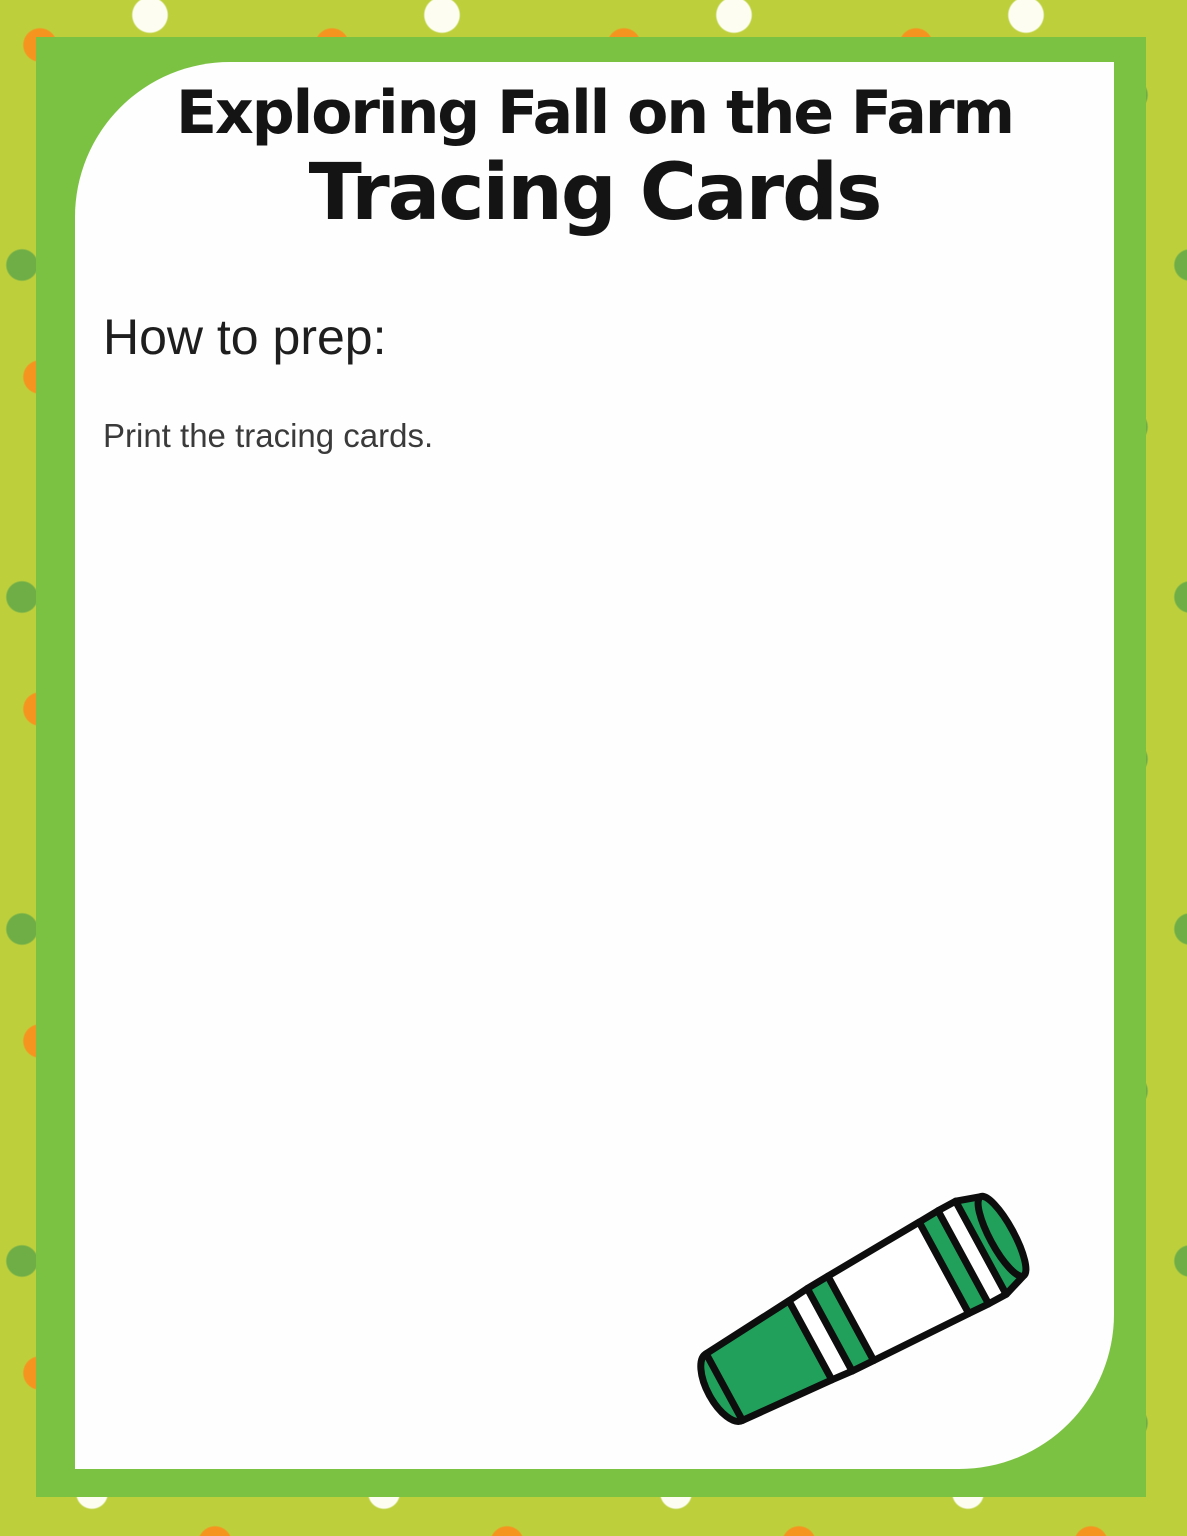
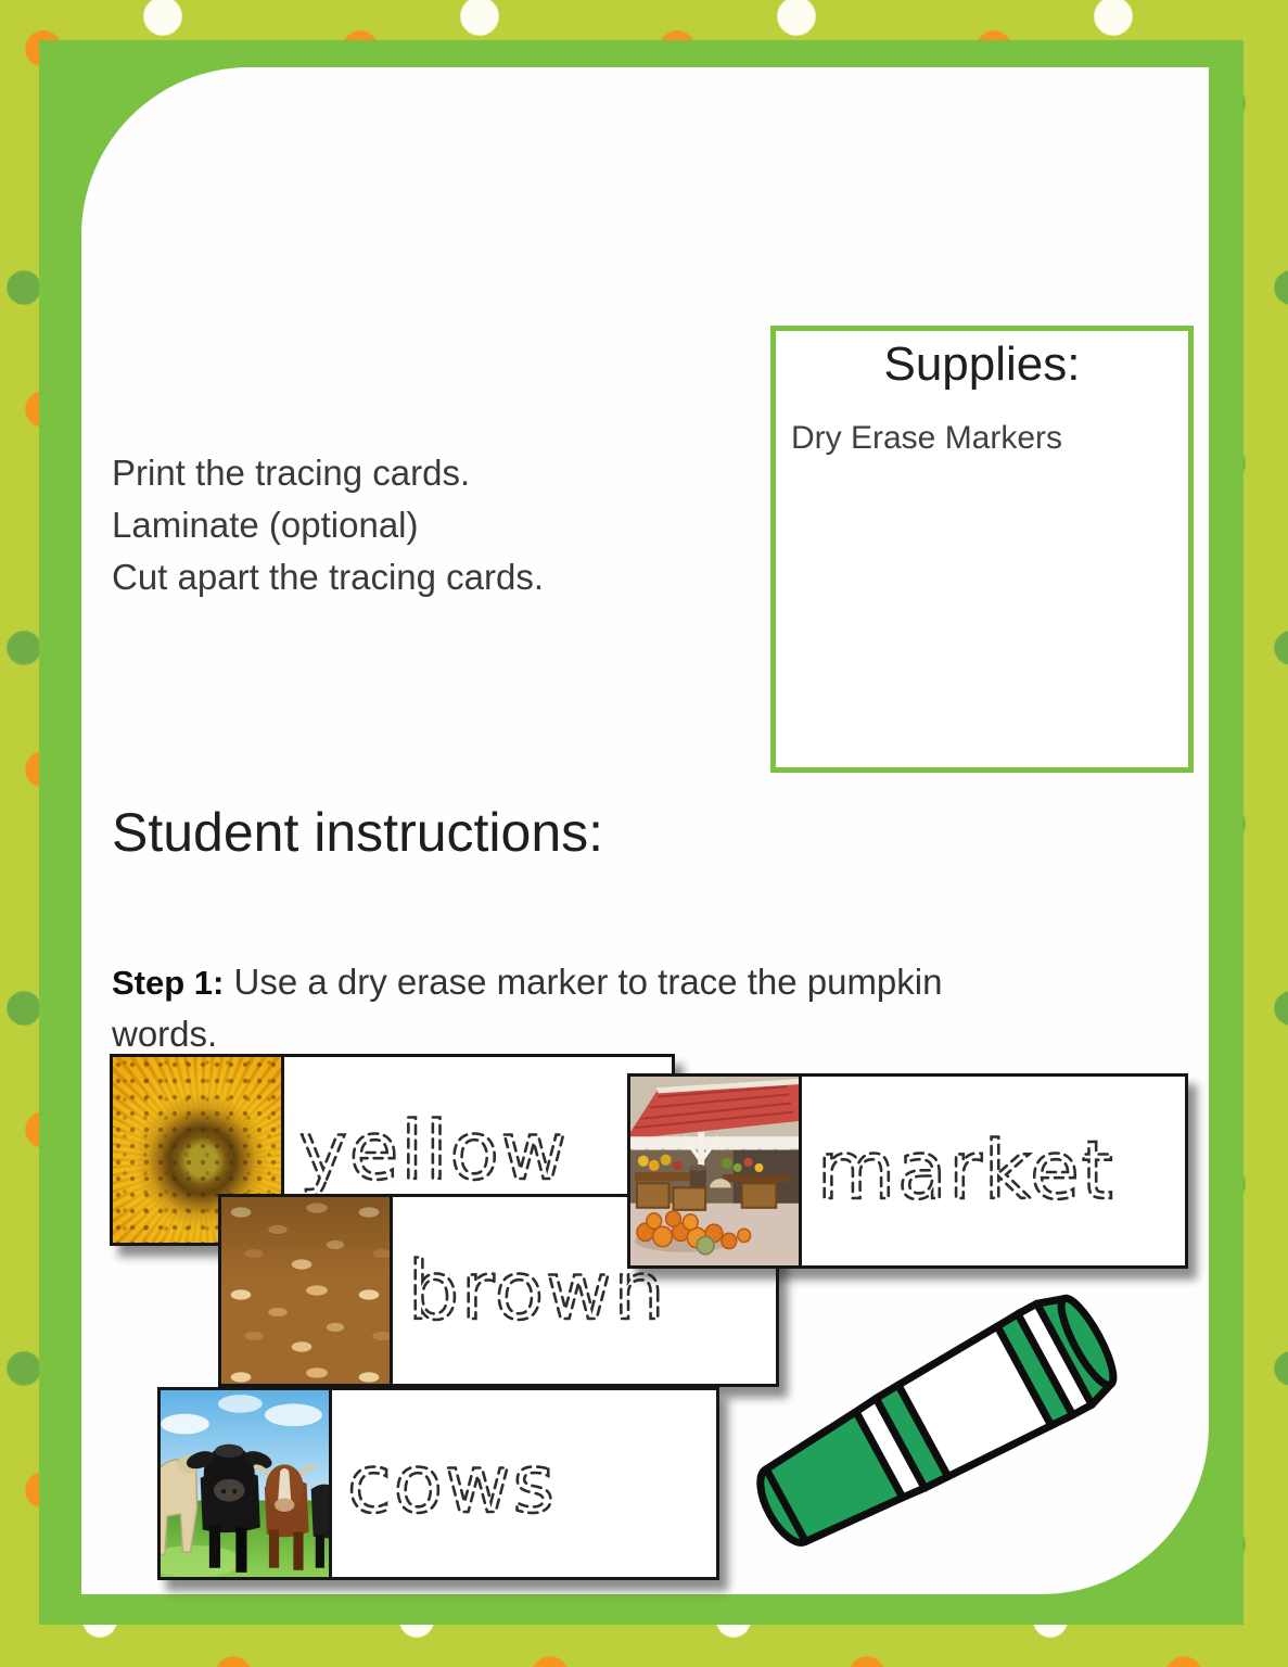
- Exploring Fall on the Farm
- Tracing Cards
- How to prep:
  Print the tracing cards.
+ Laminate (optional)
+ Cut apart the tracing cards.
+ Supplies:
+ Dry Erase Markers
+ Student instructions:
+ Step 1: Use a dry erase marker to trace the pumpkin words.
+ yellow
+ brown
+ market
+ cows
